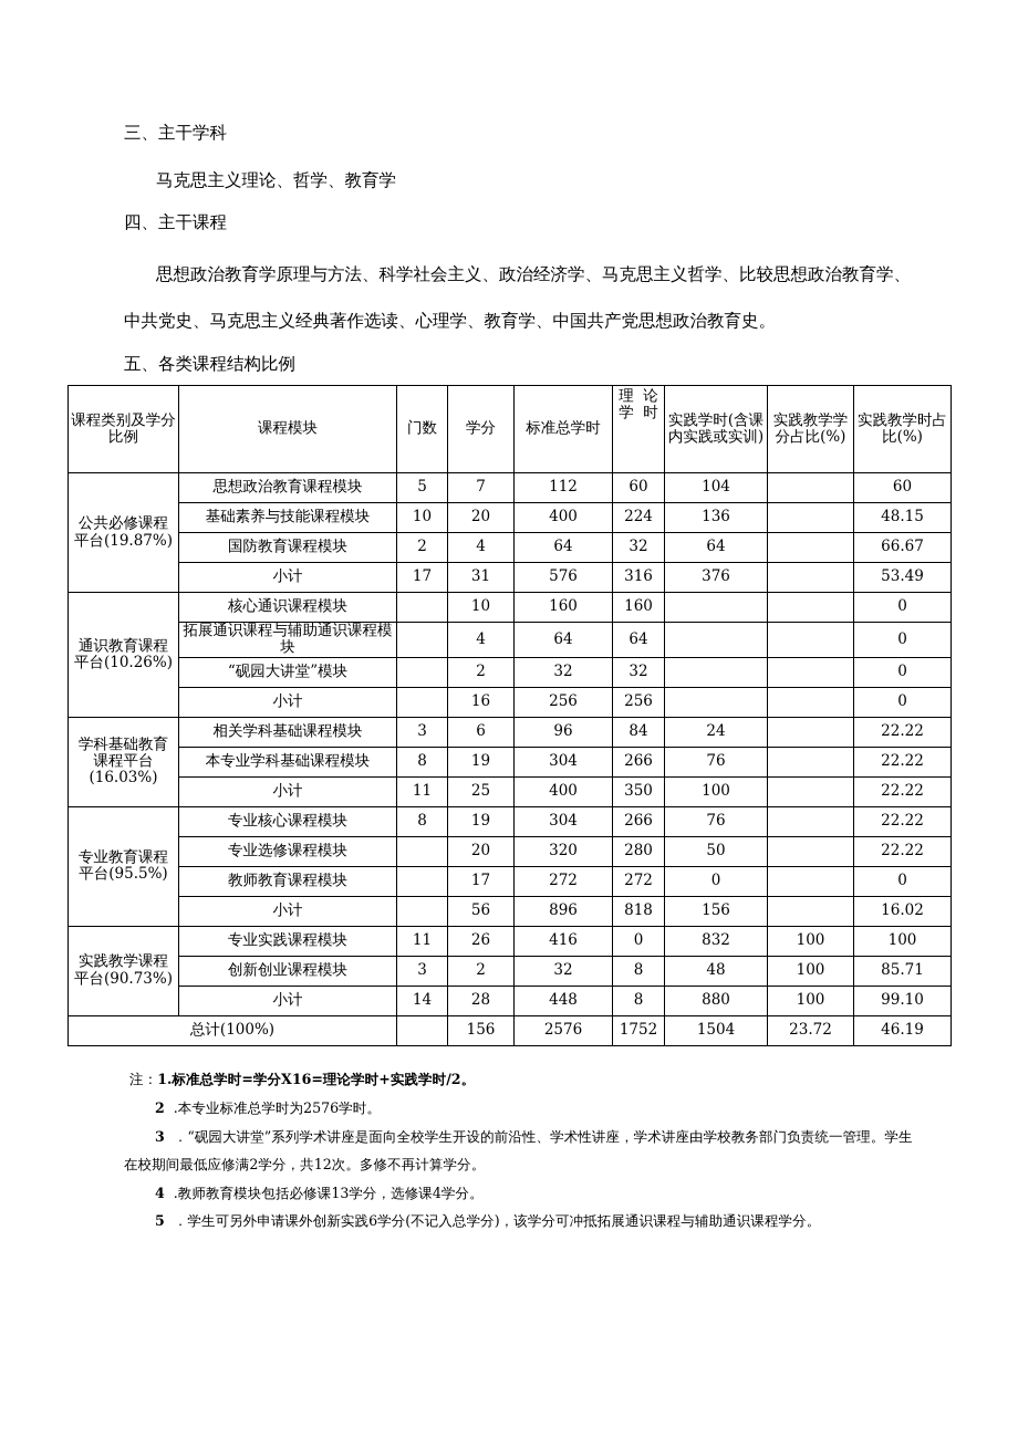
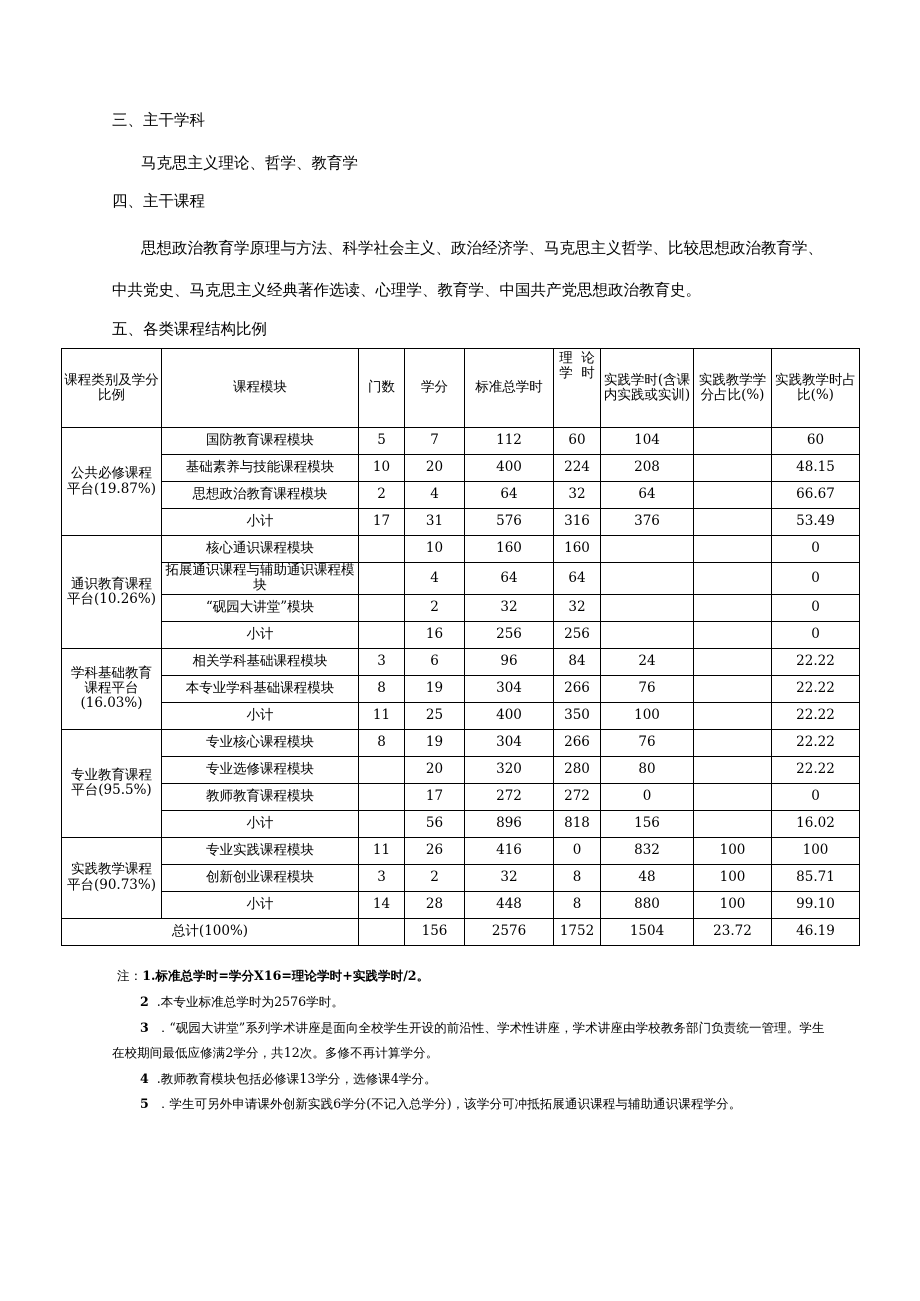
  三、主干学科
  马克思主义理论、哲学、教育学
  四、主干课程
  思想政治教育学原理与方法、科学社会主义、政治经济学、马克思主义哲学、比较思想政治教育学、
  中共党史、马克思主义经典著作选读、心理学、教育学、中国共产党思想政治教育史。
  五、各类课程结构比例
  课程类别及学分比例	课程模块	门数	学分	标准总学时	论时 理学	实践学时(含课内实践或实训)	实践教学学分占比(%)	实践教学时占比(%)
- 公共必修课程平台(19.87%)	思想政治教育课程模块	5	7	112	60	104		60
+ 公共必修课程平台(19.87%)	国防教育课程模块	5	7	112	60	104		60
- 基础素养与技能课程模块	10	20	400	224	136		48.15
+ 基础素养与技能课程模块	10	20	400	224	208		48.15
- 国防教育课程模块	2	4	64	32	64		66.67
+ 思想政治教育课程模块	2	4	64	32	64		66.67
  小计	17	31	576	316	376		53.49
  通识教育课程平台(10.26%)	核心通识课程模块		10	160	160			0
  拓展通识课程与辅助通识课程模块		4	64	64			0
  “砚园大讲堂”模块		2	32	32			0
  小计		16	256	256			0
  学科基础教育课程平台(16.03%)	相关学科基础课程模块	3	6	96	84	24		22.22
  本专业学科基础课程模块	8	19	304	266	76		22.22
  小计	11	25	400	350	100		22.22
  专业教育课程平台(95.5%)	专业核心课程模块	8	19	304	266	76		22.22
- 专业选修课程模块		20	320	280	50		22.22
+ 专业选修课程模块		20	320	280	80		22.22
  教师教育课程模块		17	272	272	0		0
  小计		56	896	818	156		16.02
  实践教学课程平台(90.73%)	专业实践课程模块	11	26	416	0	832	100	100
  创新创业课程模块	3	2	32	8	48	100	85.71
  小计	14	28	448	8	880	100	99.10
  总计(100%)		156	2576	1752	1504	23.72	46.19
  注：1.标准总学时=学分X16=理论学时+实践学时/2。
  2 .本专业标准总学时为2576学时。
  3 ．“砚园大讲堂”系列学术讲座是面向全校学生开设的前沿性、学术性讲座，学术讲座由学校教务部门负责统一管理。学生
  在校期间最低应修满2学分，共12次。多修不再计算学分。
  4 .教师教育模块包括必修课13学分，选修课4学分。
  5 ．学生可另外申请课外创新实践6学分(不记入总学分)，该学分可冲抵拓展通识课程与辅助通识课程学分。
